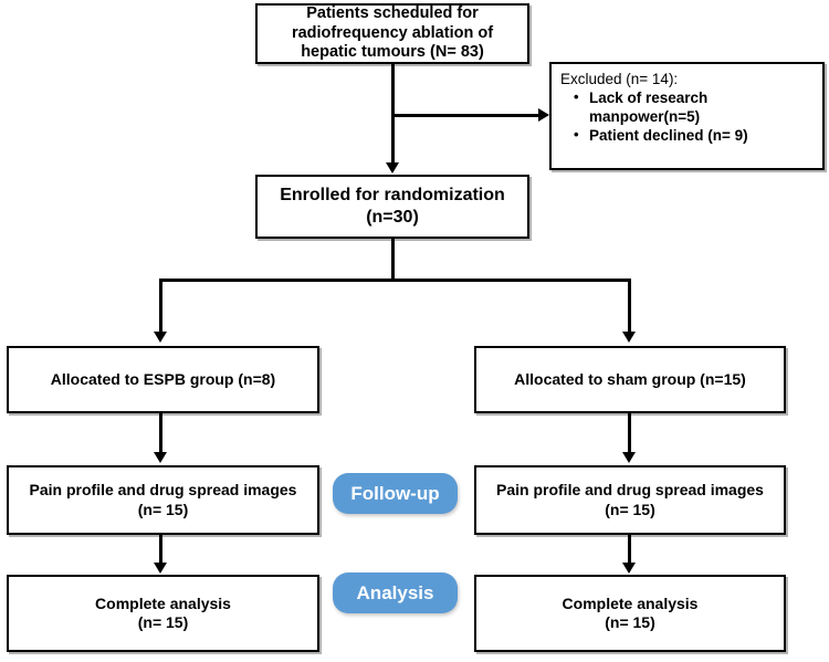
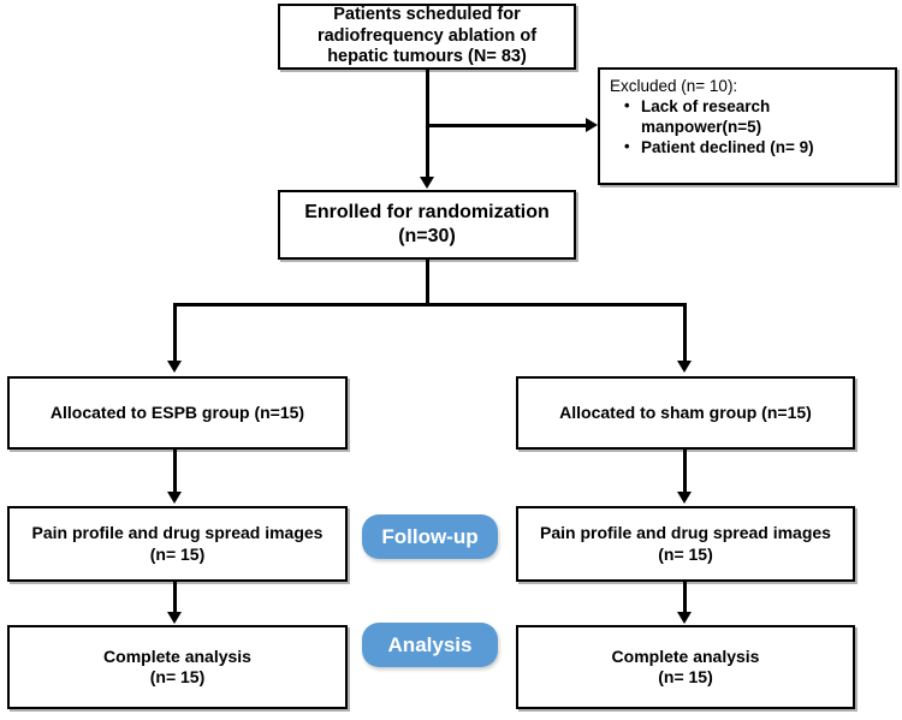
  Patients scheduled for
  radiofrequency ablation of
  hepatic tumours (N= 83)
- Excluded (n= 14):
+ Excluded (n= 10):
  Lack of research
  manpower(n=5)
  Patient declined (n= 9)
  Enrolled for randomization
  (n=30)
- Allocated to ESPB group (n=8)
+ Allocated to ESPB group (n=15)
  Allocated to sham group (n=15)
  Follow-up
  Pain profile and drug spread images
  (n= 15)
  Pain profile and drug spread images
  (n= 15)
  Analysis
  Complete analysis
  (n= 15)
  Complete analysis
  (n= 15)
